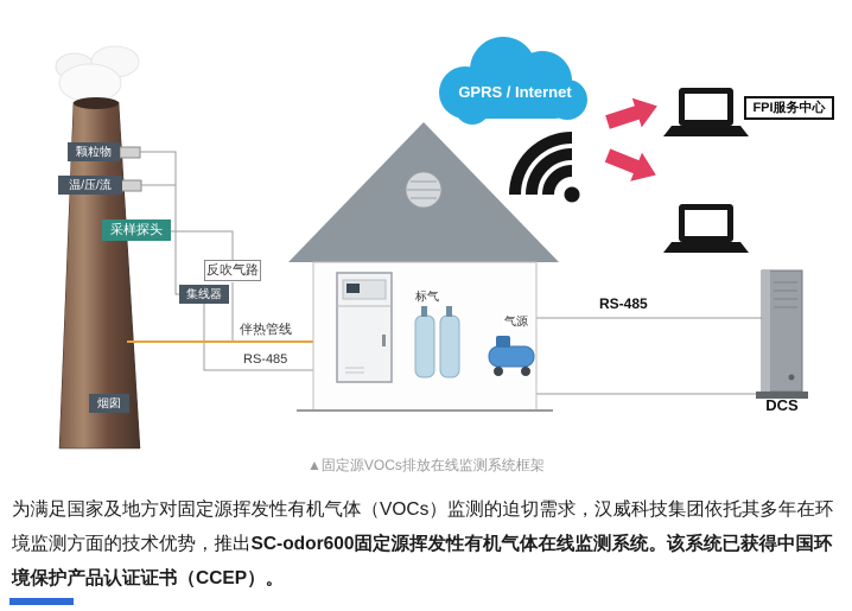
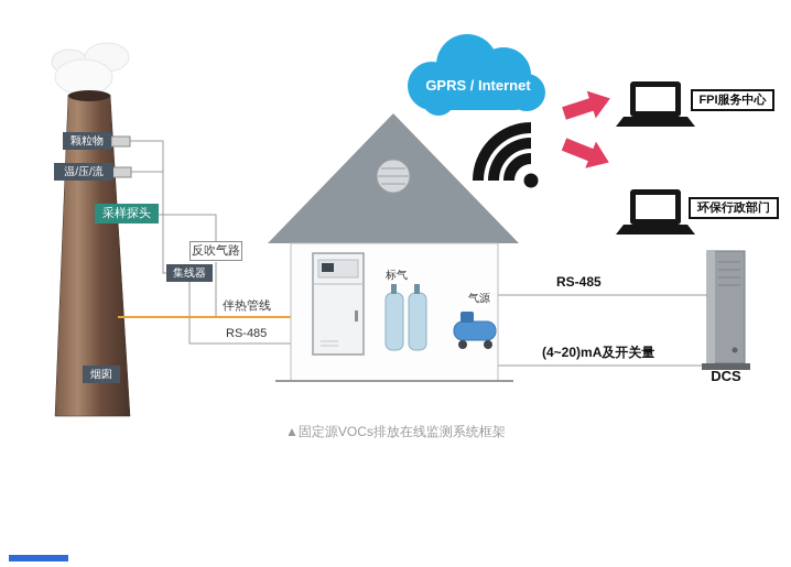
  GPRS / Internet
  颗粒物
  温/压/流
  采样探头
  集线器
  烟囱
  反吹气路
  伴热管线
  RS-485
  标气
  气源
  RS-485
+ (4~20)mA及开关量
  FPI服务中心
+ 环保行政部门
  DCS
  ▲固定源VOCs排放在线监测系统框架
- 为满足国家及地方对固定源挥发性有机气体（VOCs）监测的迫切需求，汉威科技集团依托其多年在环境监测方面的技术优势，推出SC-odor600固定源挥发性有机气体在线监测系统。该系统已获得中国环境保护产品认证证书（CCEP）。
